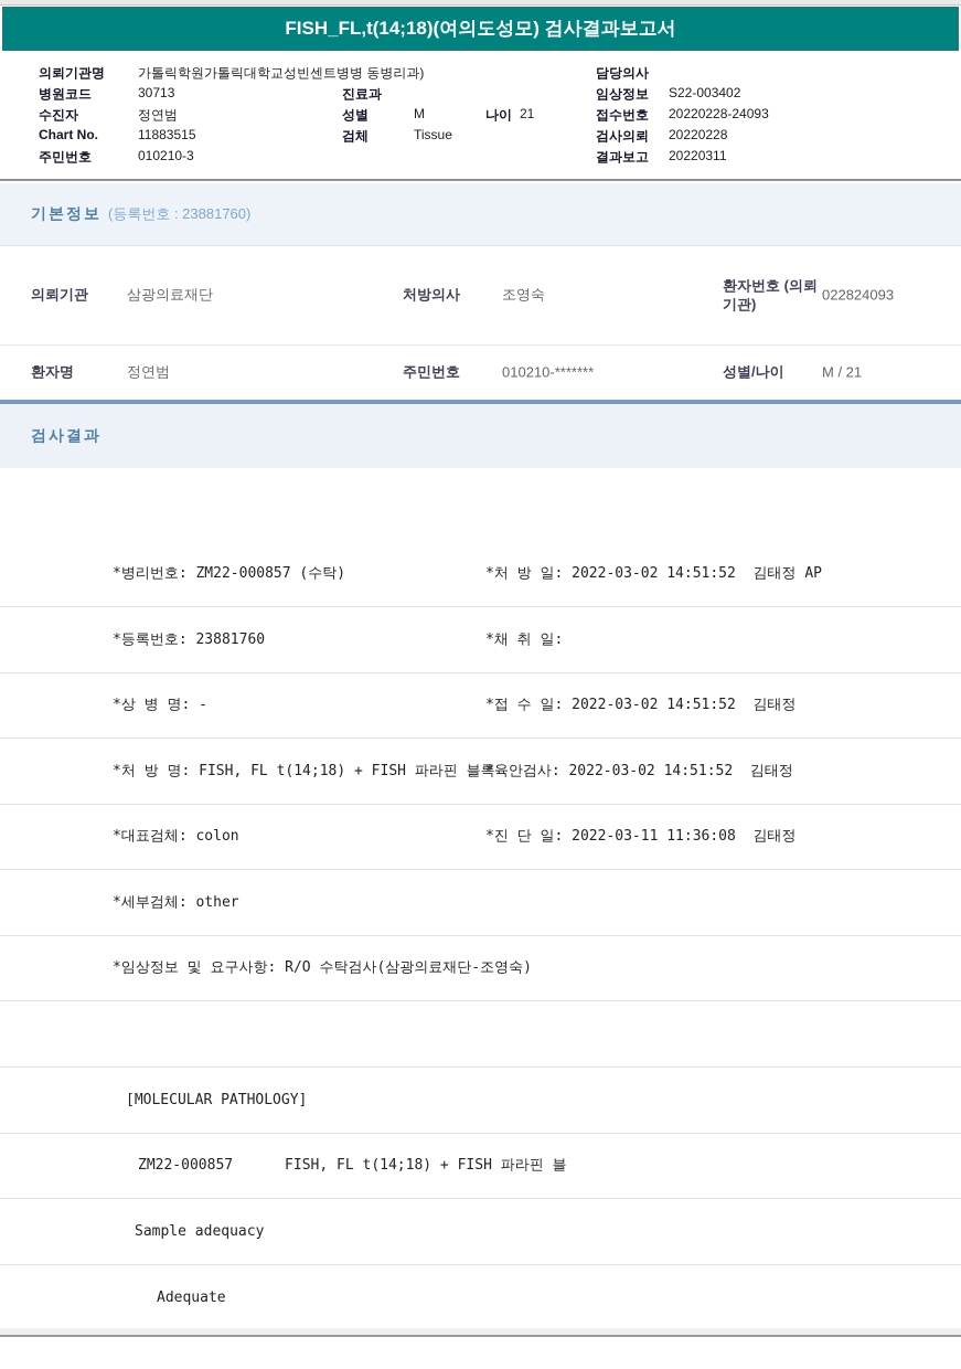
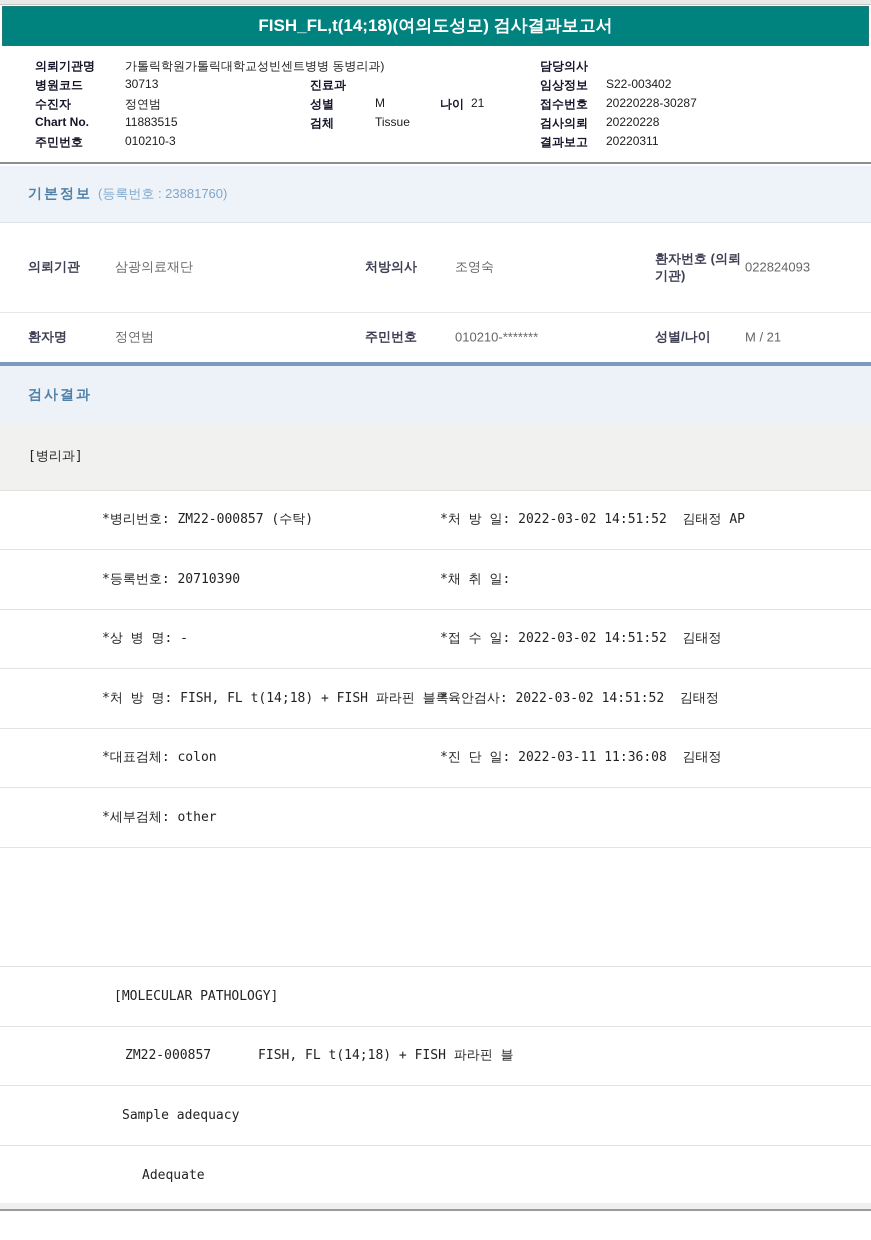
  FISH_FL,t(14;18)(여의도성모) 검사결과보고서
  의뢰기관명
  가톨릭학원가톨릭대학교성빈센트병병 동병리과)
  병원코드
  30713
  수진자
  정연범
  Chart No.
  11883515
  주민번호
  010210-3
  진료과
  성별
  M
  나이
  21
  검체
  Tissue
  담당의사
  임상정보
  S22-003402
  접수번호
- 20220228-24093
+ 20220228-30287
  검사의뢰
  20220228
  결과보고
  20220311
  기본정보
  (등록번호 : 23881760)
  의뢰기관
  삼광의료재단
  처방의사
  조영숙
  환자번호 (의뢰기관)
  022824093
  환자명
  정연범
  주민번호
  010210-*******
  성별/나이
  M / 21
  검사결과
+ [병리과]
  *병리번호: ZM22-000857 (수탁)
  *처 방 일: 2022-03-02 14:51:52 김태정 AP
- *등록번호: 23881760
+ *등록번호: 20710390
  *채 취 일:
  *상 병 명: -
  *접 수 일: 2022-03-02 14:51:52 김태정
  *처 방 명: FISH, FL t(14;18) + FISH 파라핀 블록
  *육안검사: 2022-03-02 14:51:52 김태정
  *대표검체: colon
  *진 단 일: 2022-03-11 11:36:08 김태정
  *세부검체: other
- *임상정보 및 요구사항: R/O 수탁검사(삼광의료재단-조영숙)
  [MOLECULAR PATHOLOGY]
  ZM22-000857 FISH, FL t(14;18) + FISH 파라핀 블
  Sample adequacy
  Adequate
